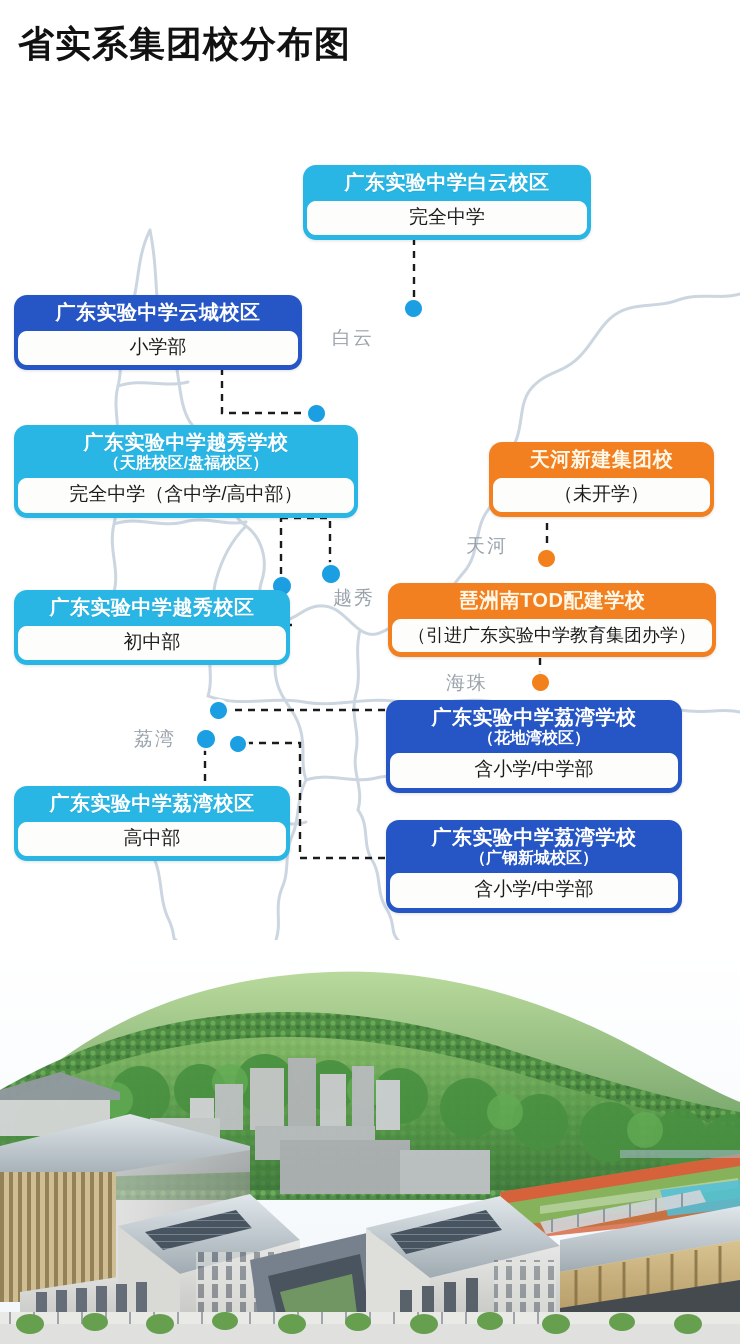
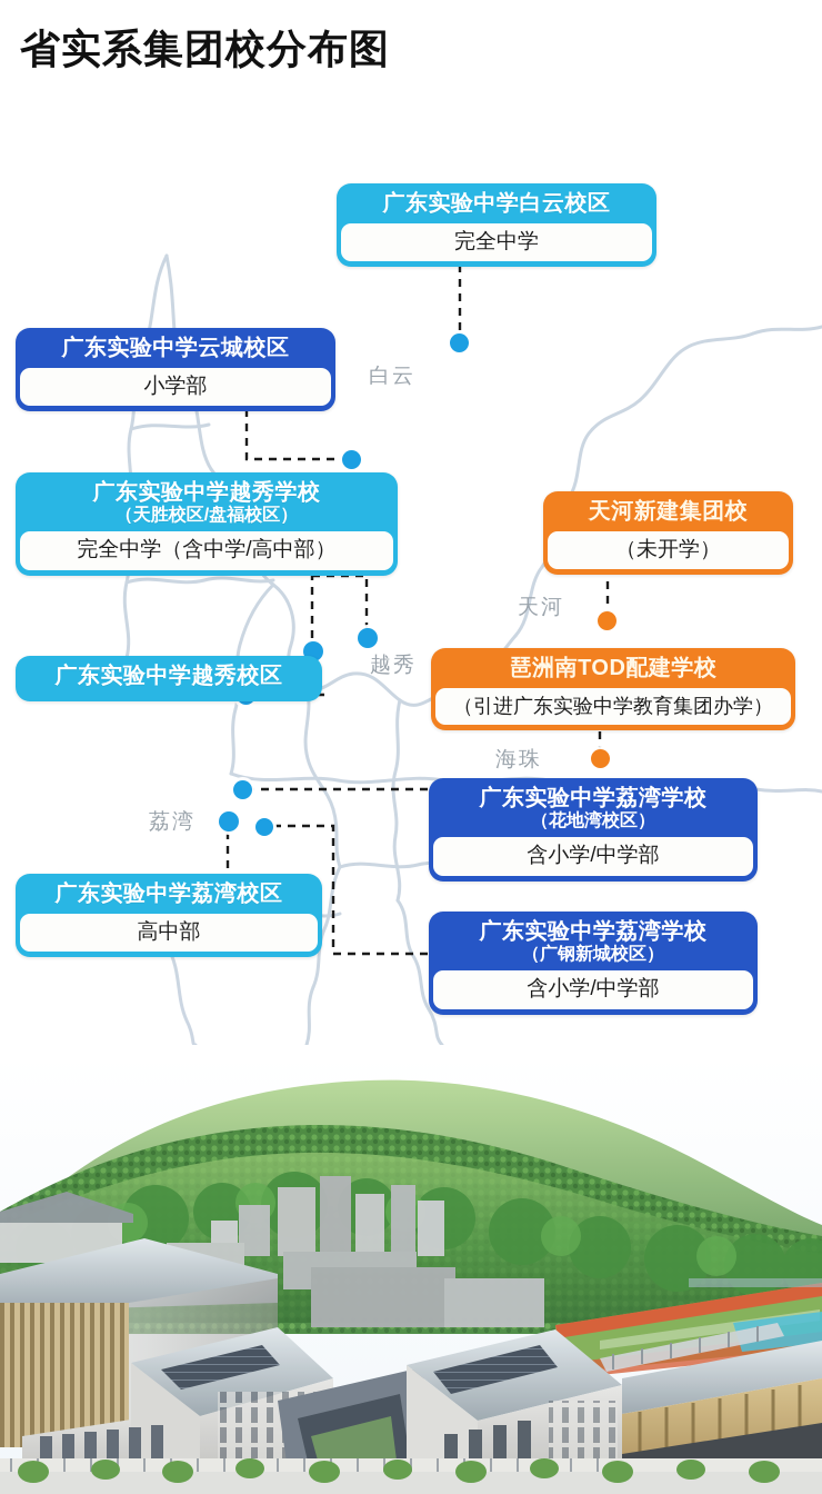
  省实系集团校分布图
  白云
  天河
  越秀
  海珠
  荔湾
  广东实验中学白云校区
  完全中学
  广东实验中学云城校区
  小学部
  广东实验中学越秀学校
  （天胜校区/盘福校区）
  完全中学（含中学/高中部）
  广东实验中学越秀校区
- 初中部
  天河新建集团校
  （未开学）
  琶洲南TOD配建学校
  （引进广东实验中学教育集团办学）
  广东实验中学荔湾学校
  （花地湾校区）
  含小学/中学部
  广东实验中学荔湾学校
  （广钢新城校区）
  含小学/中学部
  广东实验中学荔湾校区
  高中部
